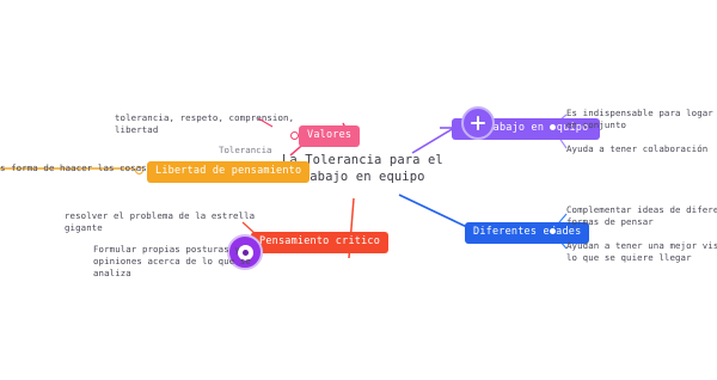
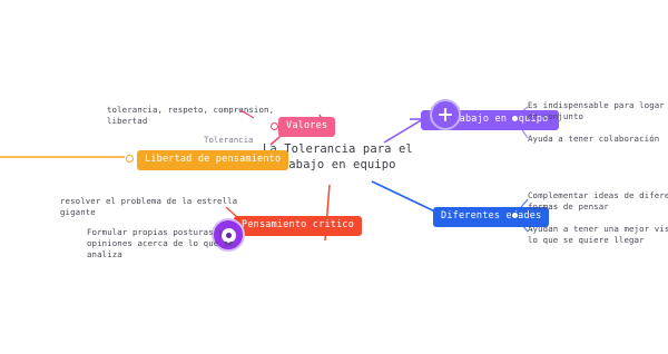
  La Tolerancia para el
  abajo en equipo
  Valores
  tolerancia, respeto, comprension,
  libertad
  Tolerancia
  Libertad de pensamiento
- s forma de haacer las cosas
  Pensamiento critico
  resolver el problema de la estrella
  gigante
  Formular propias posturas y
  opiniones acerca de lo que se
  analiza
  abajo enquipo
  Es indispensable para logar
  en conjunto
  Ayuda a tener colaboración
  Diferentes eades
  Complementar ideas de difere
  formas de pensar
  Ayudan a tener una mejor vis
  lo que se quiere llegar
